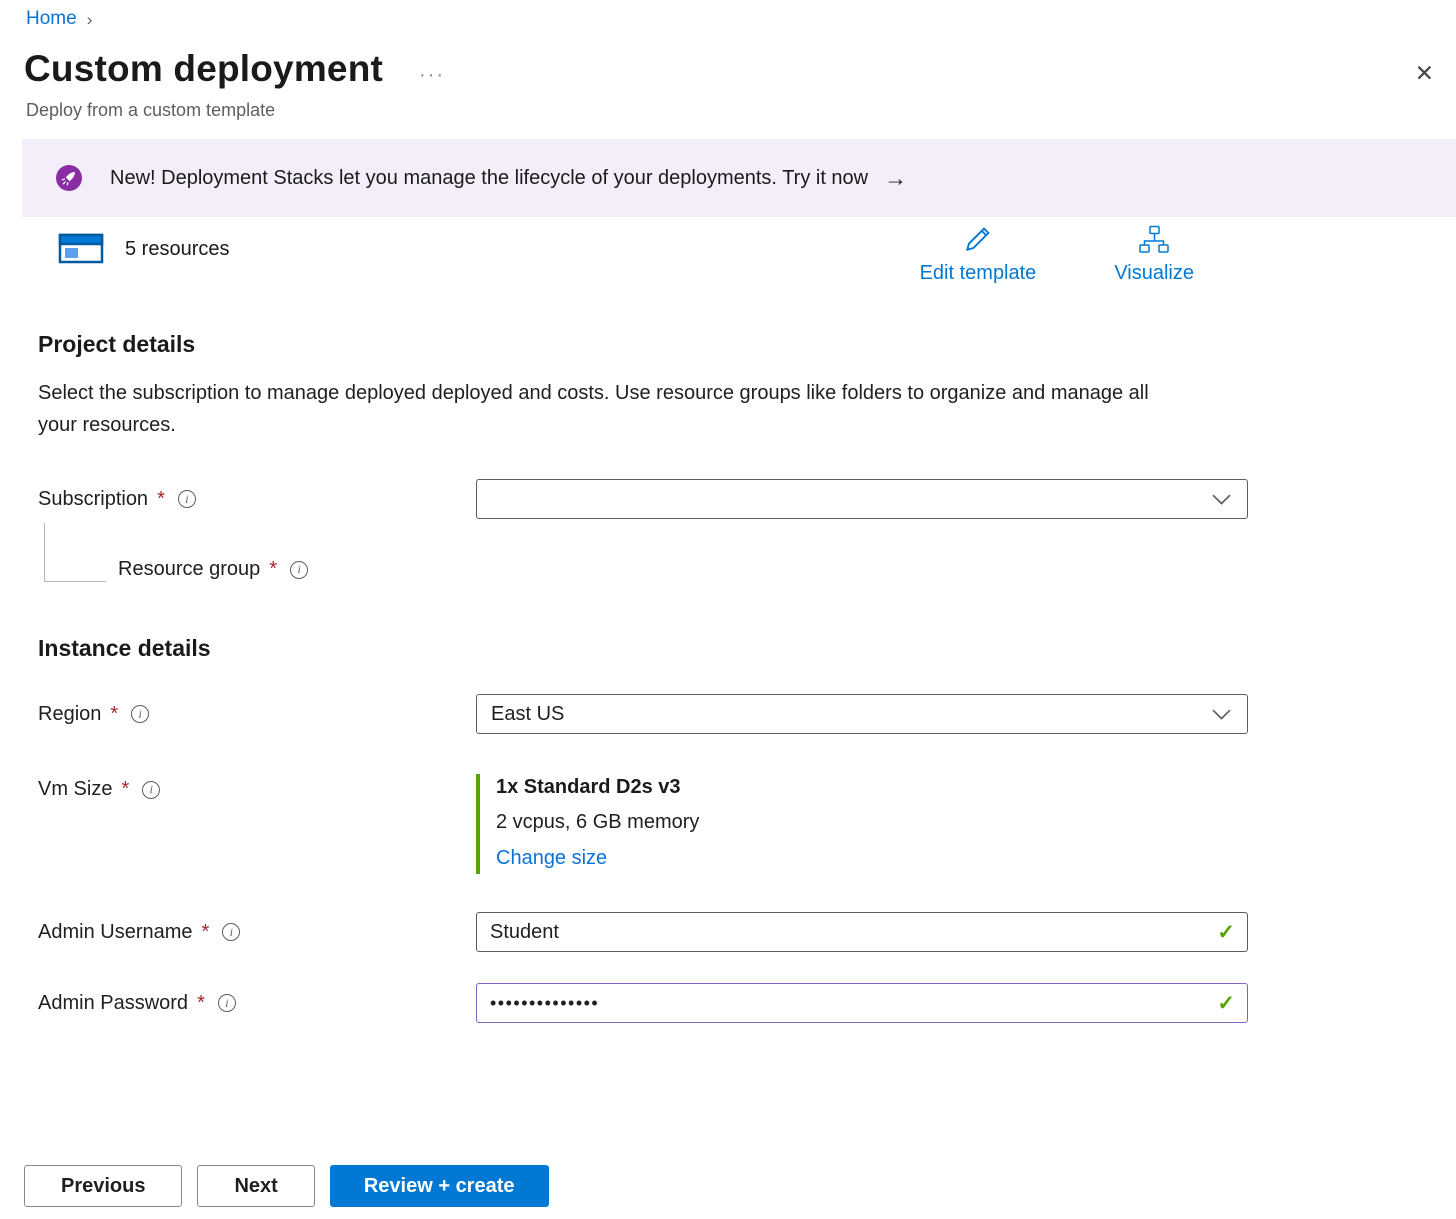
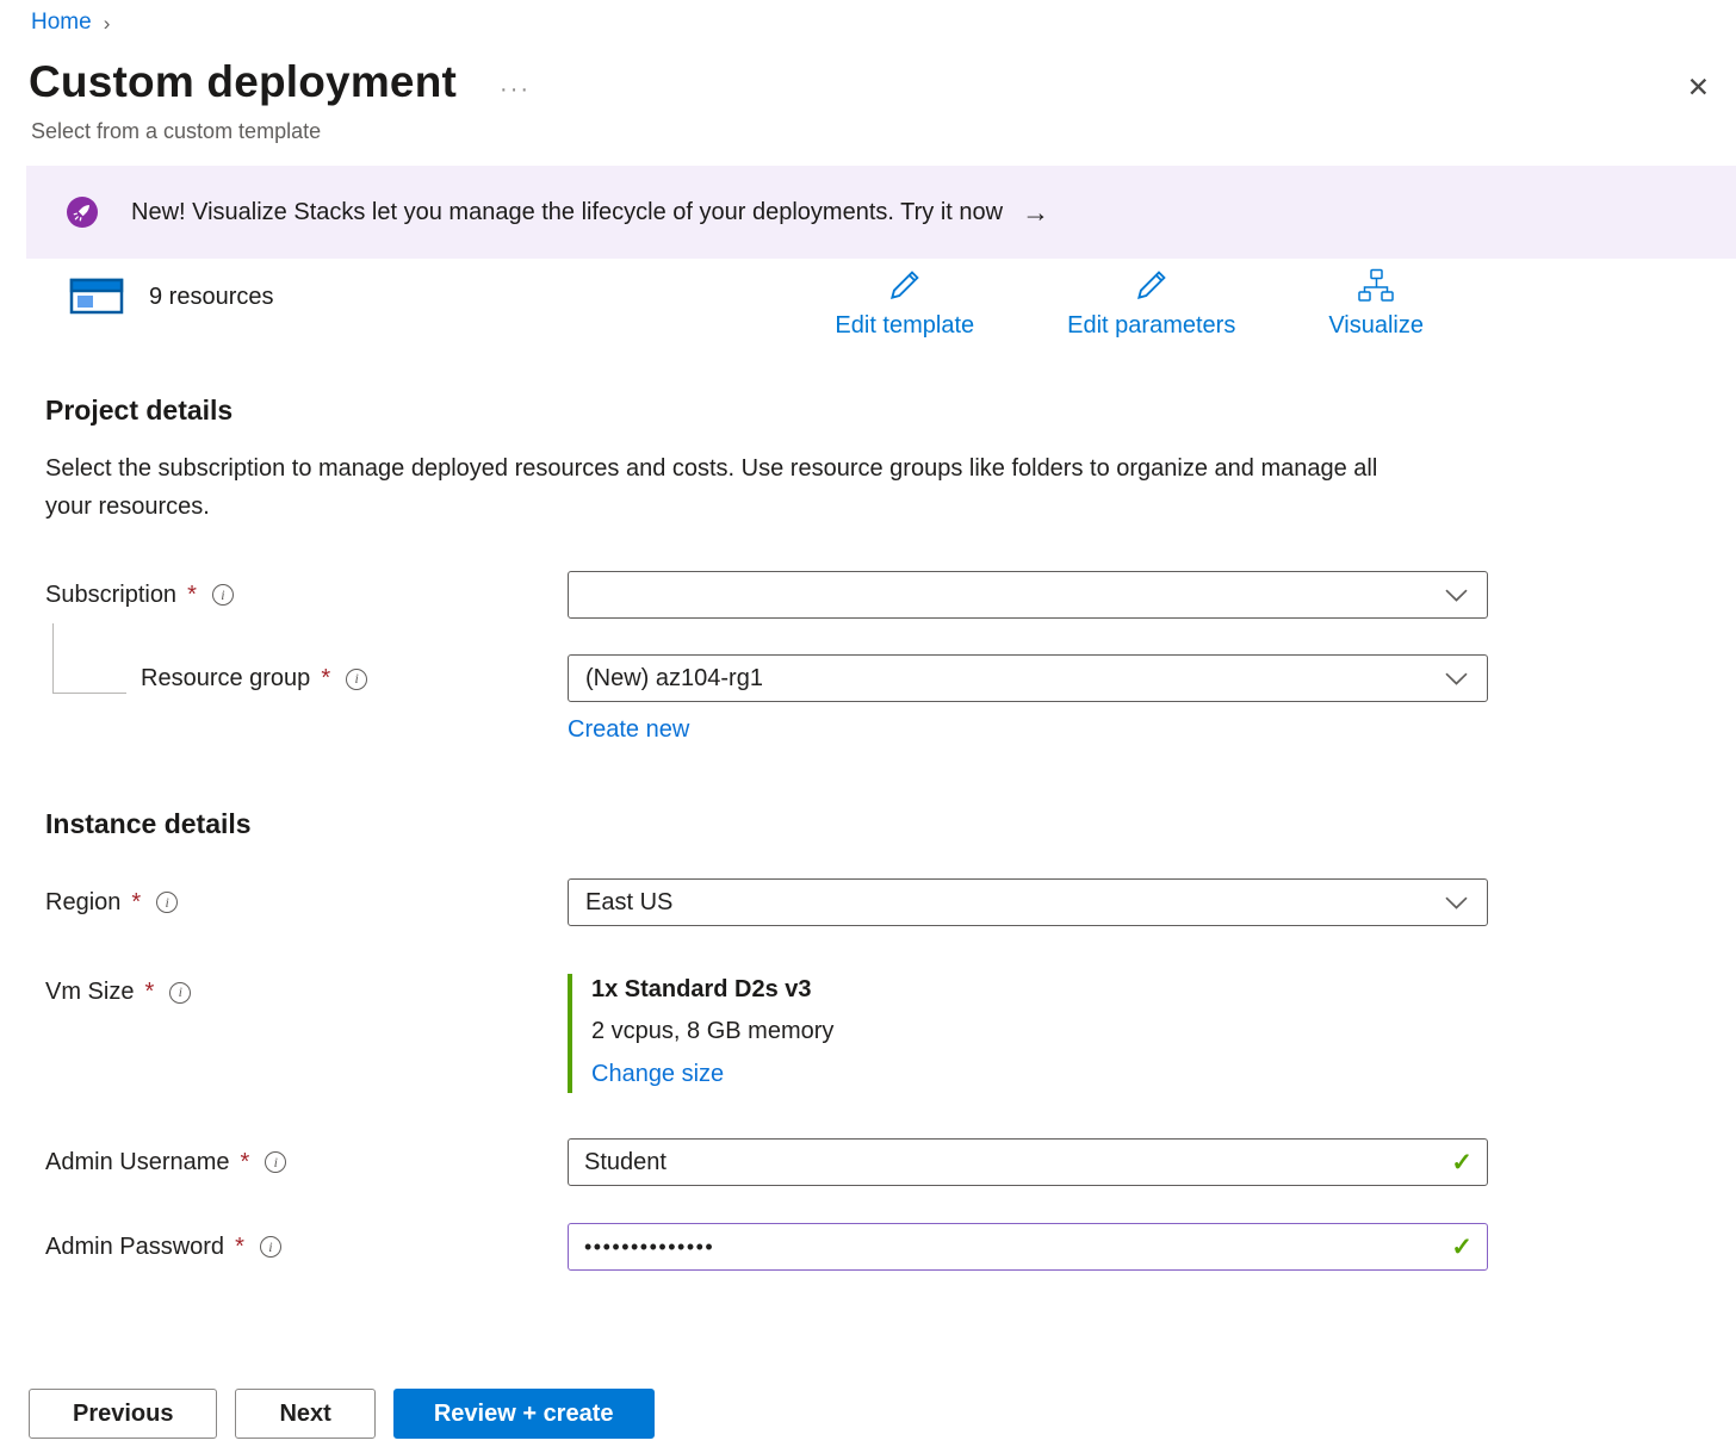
  Home
  ›
  Custom deployment
  ···
  ✕
- Deploy from a custom template
+ Select from a custom template
- New! Deployment Stacks let you manage the lifecycle of your deployments. Try it now
+ New! Visualize Stacks let you manage the lifecycle of your deployments. Try it now
  →
- 5 resources
+ 9 resources
  Edit template
+ Edit parameters
  Visualize
  Project details
- Select the subscription to manage deployed deployed and costs. Use resource groups like folders to organize and manage all your resources.
+ Select the subscription to manage deployed resources and costs. Use resource groups like folders to organize and manage all your resources.
  Subscription
  *
  i
  Resource group
  *
  i
+ (New) az104-rg1
+ Create new
  Instance details
  Region
  *
  i
  East US
  Vm Size
  *
  i
  1x Standard D2s v3
- 2 vcpus, 6 GB memory
+ 2 vcpus, 8 GB memory
  Change size
  Admin Username
  *
  i
  Student
  ✓
  Admin Password
  *
  i
  ••••••••••••••
  ✓
  Previous
  Next
  Review + create
